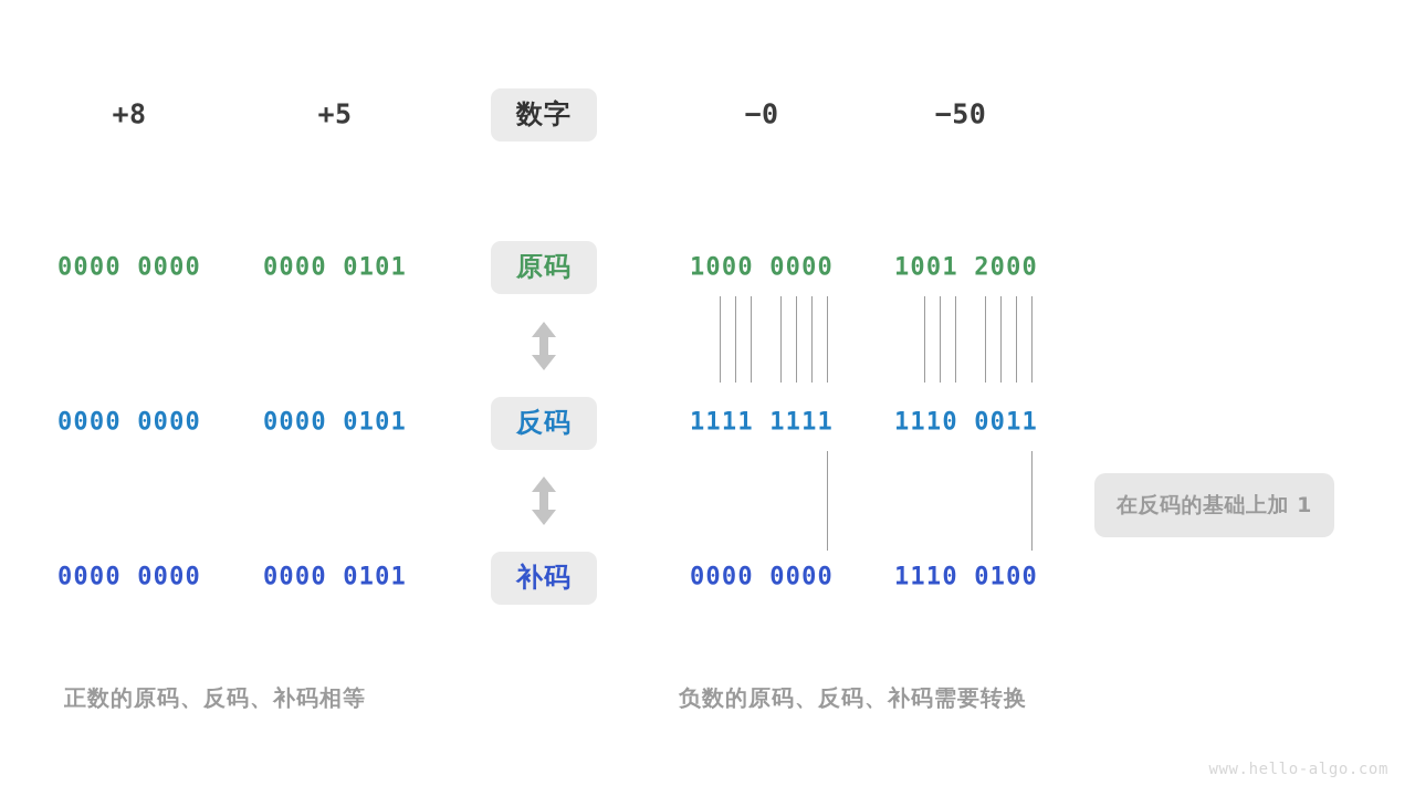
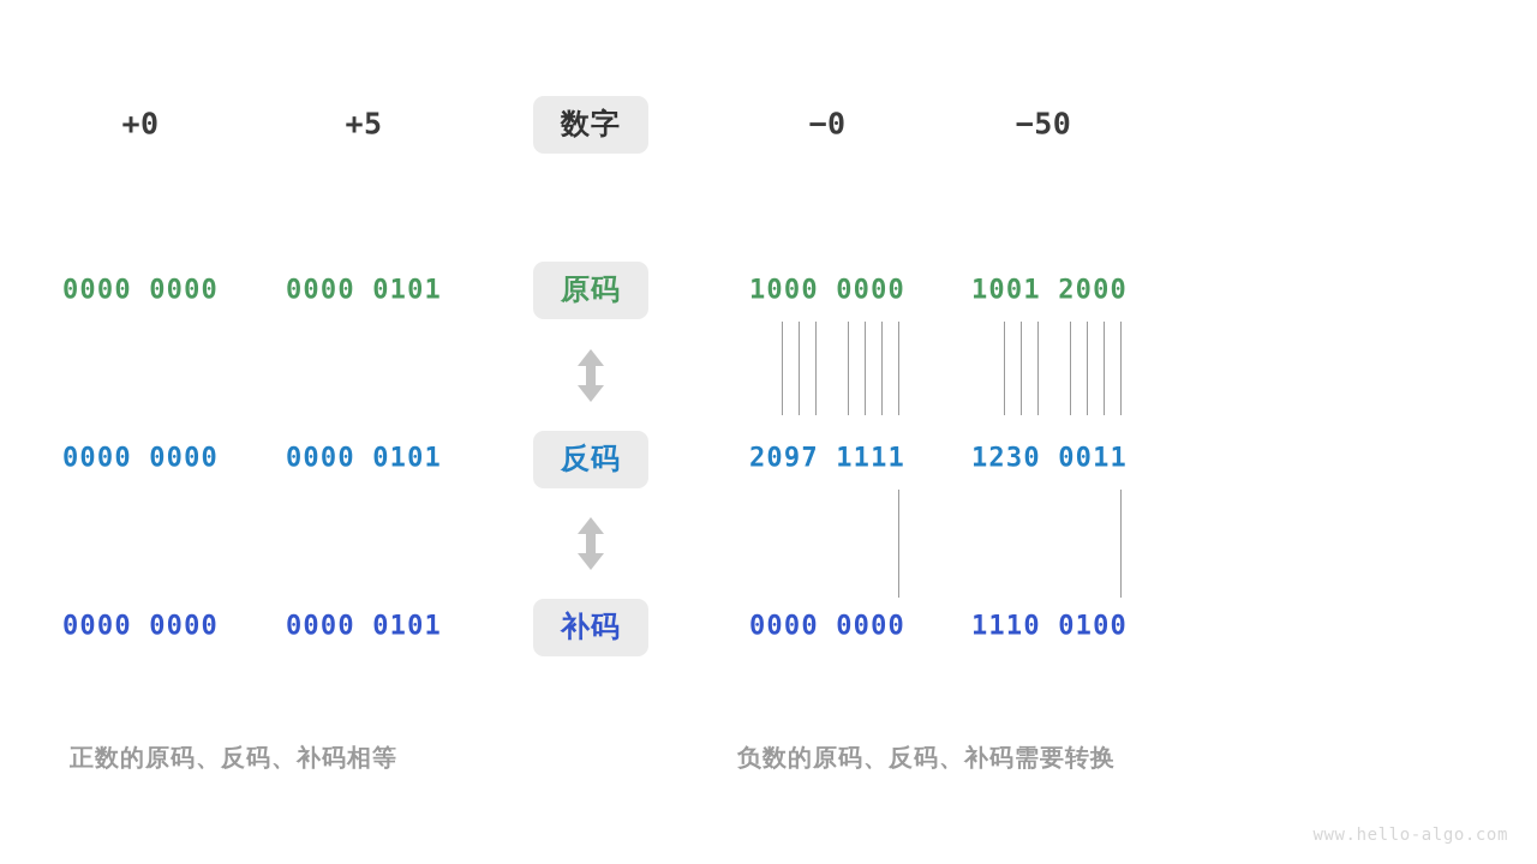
- +8
+ +0
  +5
  −0
  −50
  数字
  0000 0000
  0000 0101
  1000 0000
  1001 2000
  原码
  0000 0000
  0000 0101
- 1111 1111
+ 2097 1111
- 1110 0011
+ 1230 0011
  反码
- 在反码的基础上加 1
  0000 0000
  0000 0101
  0000 0000
  1110 0100
  补码
  正数的原码、反码、补码相等
  负数的原码、反码、补码需要转换
  www.hello-algo.com
